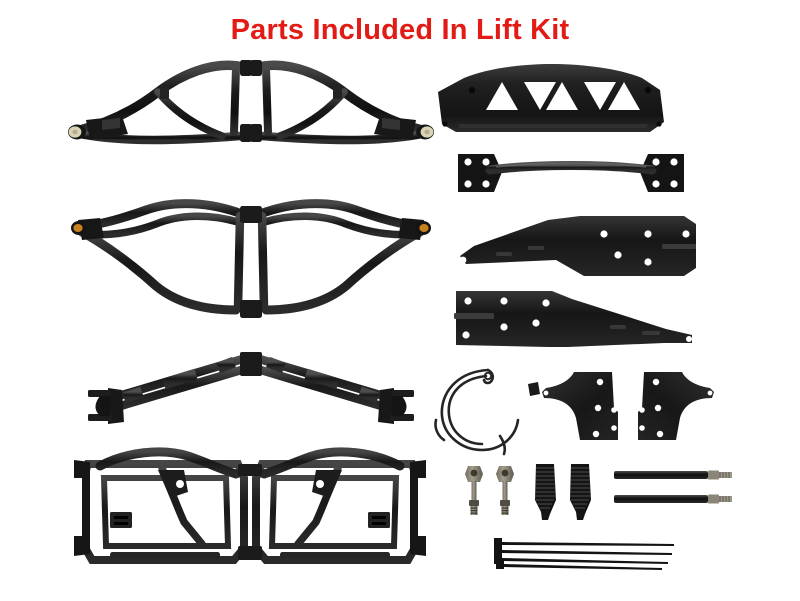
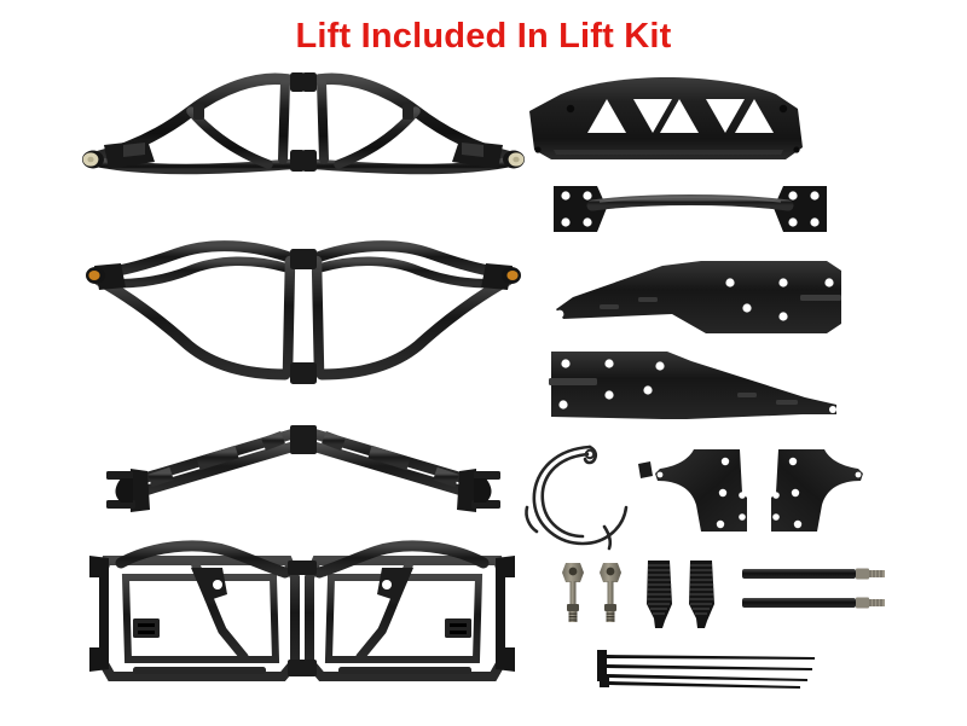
- Parts Included In Lift Kit
+ Lift Included In Lift Kit
